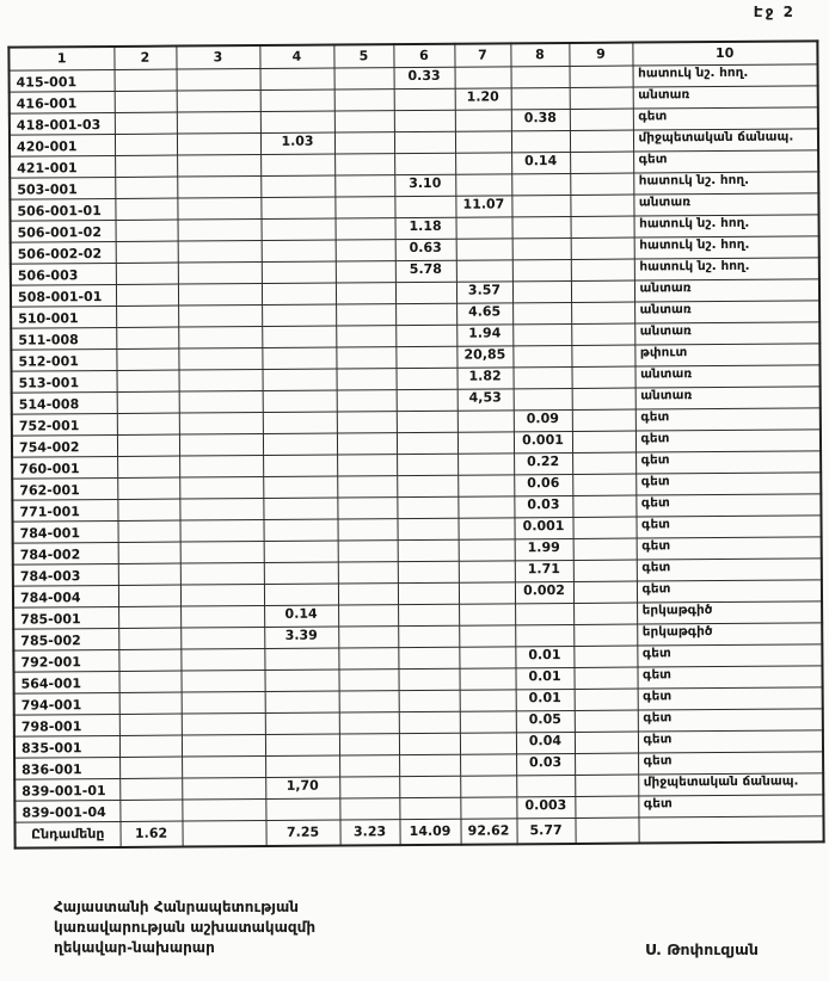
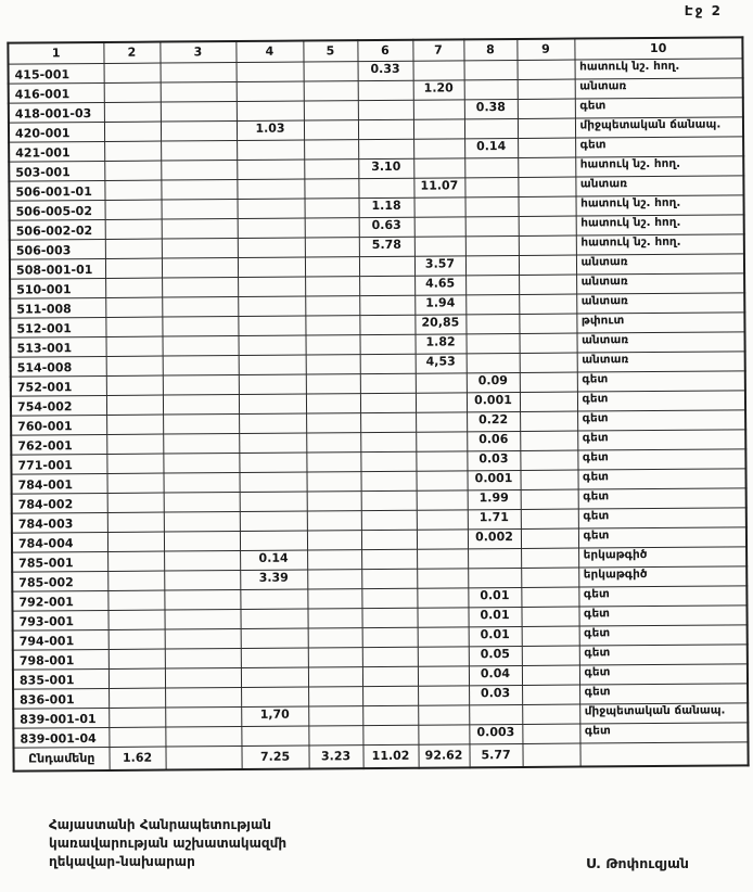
  Էջ 2
  1	2	3	4	5	6	7	8	9	10
  415-001					0.33				հատուկ նշ. հող.
  416-001						1.20			անտառ
  418-001-03							0.38		գետ
  420-001			1.03						միջպետական ճանապ.
  421-001							0.14		գետ
  503-001					3.10				հատուկ նշ. հող.
  506-001-01						11.07			անտառ
- 506-001-02					1.18				հատուկ նշ. հող.
+ 506-005-02					1.18				հատուկ նշ. հող.
  506-002-02					0.63				հատուկ նշ. հող.
  506-003					5.78				հատուկ նշ. հող.
  508-001-01						3.57			անտառ
  510-001						4.65			անտառ
  511-008						1.94			անտառ
  512-001						20,85			թփուտ
  513-001						1.82			անտառ
  514-008						4,53			անտառ
  752-001							0.09		գետ
  754-002							0.001		գետ
  760-001							0.22		գետ
  762-001							0.06		գետ
  771-001							0.03		գետ
  784-001							0.001		գետ
  784-002							1.99		գետ
  784-003							1.71		գետ
  784-004							0.002		գետ
  785-001			0.14						երկաթգիծ
  785-002			3.39						երկաթգիծ
  792-001							0.01		գետ
- 564-001							0.01		գետ
+ 793-001							0.01		գետ
  794-001							0.01		գետ
  798-001							0.05		գետ
  835-001							0.04		գետ
  836-001							0.03		գետ
  839-001-01			1,70						միջպետական ճանապ.
  839-001-04							0.003		գետ
- Ընդամենը	1.62		7.25	3.23	14.09	92.62	5.77
+ Ընդամենը	1.62		7.25	3.23	11.02	92.62	5.77
  Հայաստանի Հանրապետության
  կառավարության աշխատակազմի
  ղեկավար-նախարար
  Ս. Թոփուզյան
